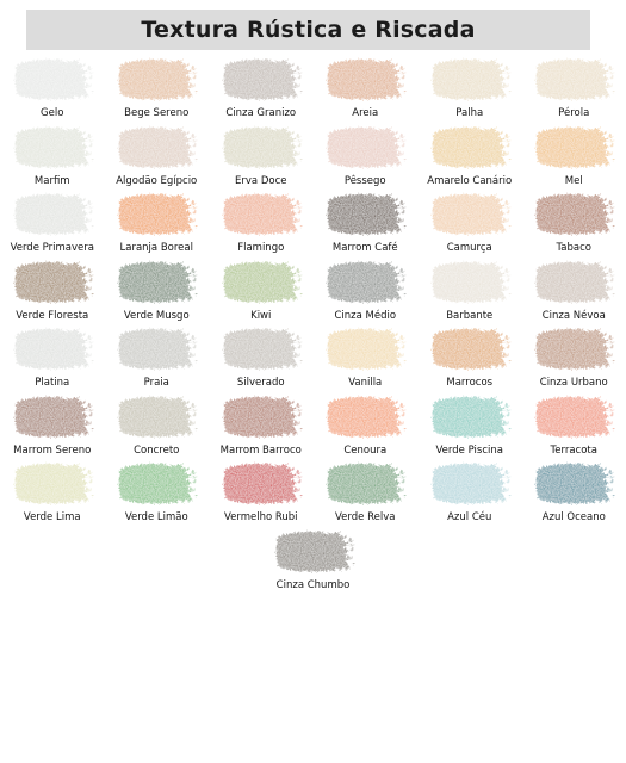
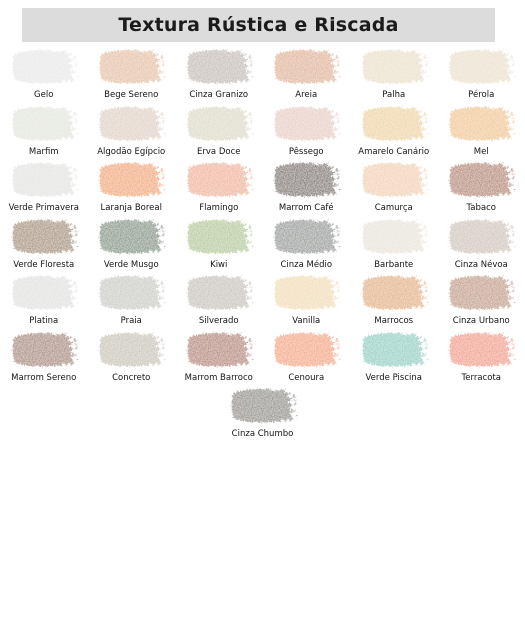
  Textura Rústica e Riscada
  Gelo
  Bege Sereno
  Cinza Granizo
  Areia
  Palha
  Pérola
  Marfim
  Algodão Egípcio
  Erva Doce
  Pêssego
  Amarelo Canário
  Mel
  Verde Primavera
  Laranja Boreal
  Flamingo
  Marrom Café
  Camurça
  Tabaco
  Verde Floresta
  Verde Musgo
  Kiwi
  Cinza Médio
  Barbante
  Cinza Névoa
  Platina
  Praia
  Silverado
  Vanilla
  Marrocos
  Cinza Urbano
  Marrom Sereno
  Concreto
  Marrom Barroco
  Cenoura
  Verde Piscina
  Terracota
- Verde Lima
- Verde Limão
- Vermelho Rubi
- Verde Relva
- Azul Céu
- Azul Oceano
  Cinza Chumbo
